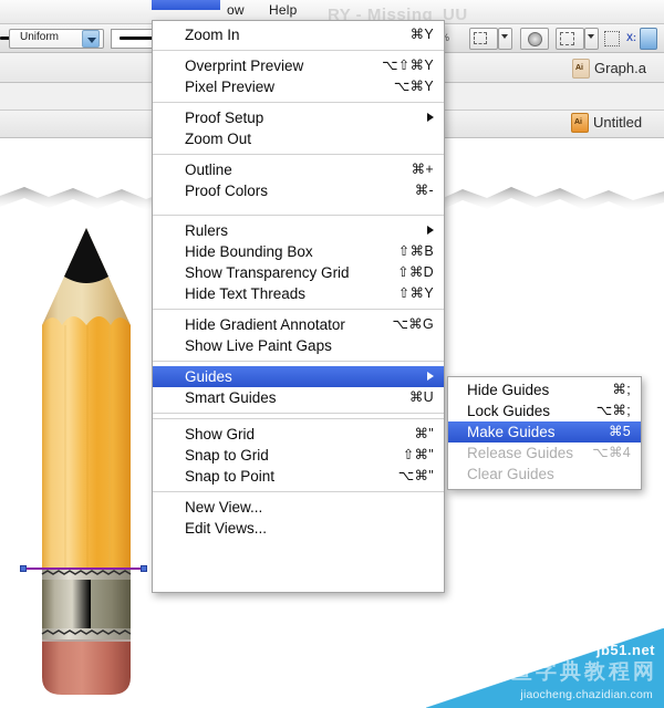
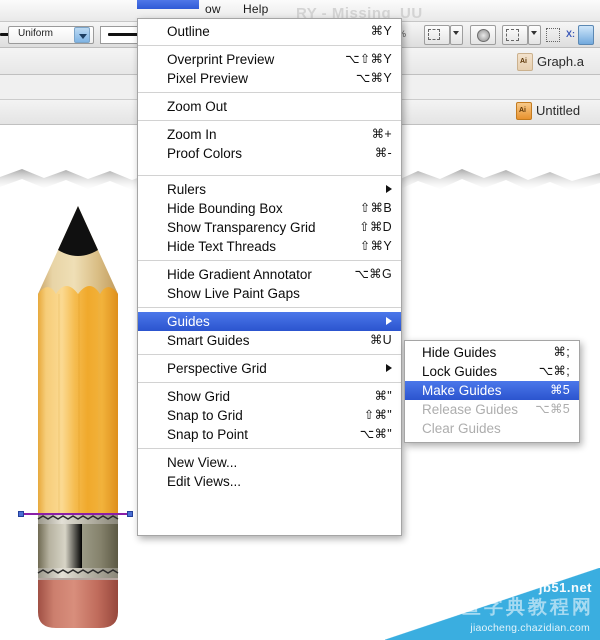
  ow
  Help
  RY - Missing_UU
  Uniform
  %
  X:
  Graph.a
  Untitled
- Zoom In
+ Outline
  ⌘Y
  Overprint Preview
  ⌥⇧⌘Y
  Pixel Preview
  ⌥⌘Y
- Proof Setup
  Zoom Out
- Outline
+ Zoom In
  ⌘+
  Proof Colors
  ⌘-
  Rulers
  Hide Bounding Box
  ⇧⌘B
  Show Transparency Grid
  ⇧⌘D
  Hide Text Threads
  ⇧⌘Y
  Hide Gradient Annotator
  ⌥⌘G
  Show Live Paint Gaps
  Guides
  Smart Guides
  ⌘U
+ Perspective Grid
  Show Grid
  ⌘"
  Snap to Grid
  ⇧⌘"
  Snap to Point
  ⌥⌘"
  New View...
  Edit Views...
  Hide Guides
  ⌘;
  Lock Guides
  ⌥⌘;
  Make Guides
  ⌘5
  Release Guides
- ⌥⌘4
+ ⌥⌘5
  Clear Guides
  jb51.net
  查字典教程网
  jiaocheng.chazidian.com
